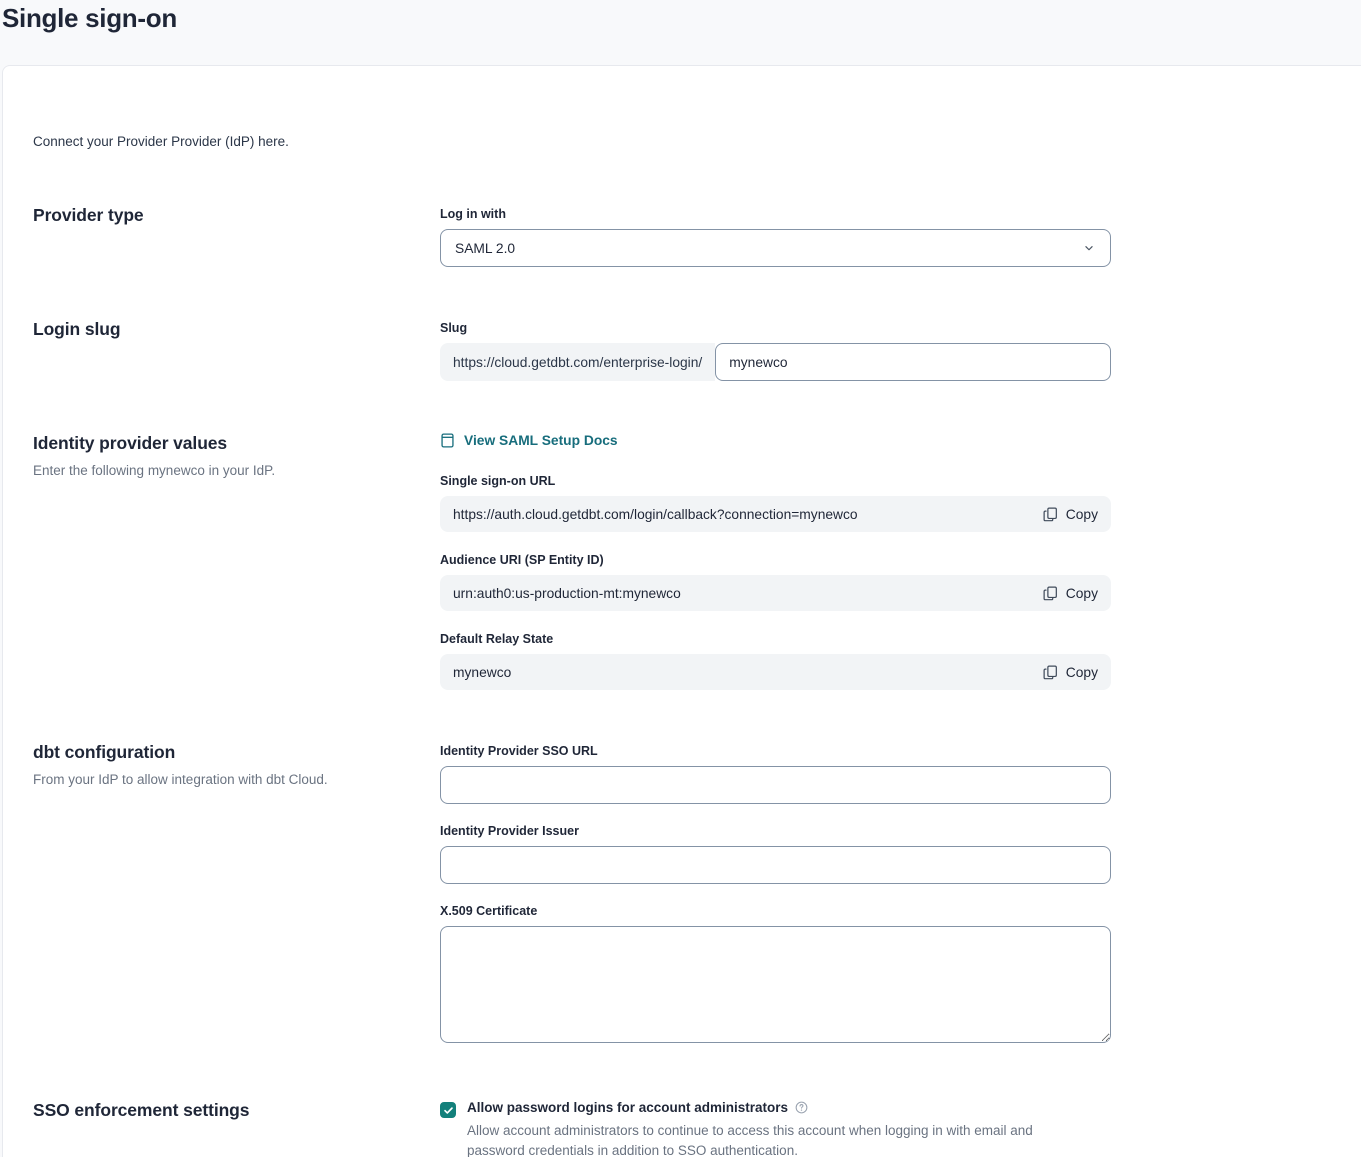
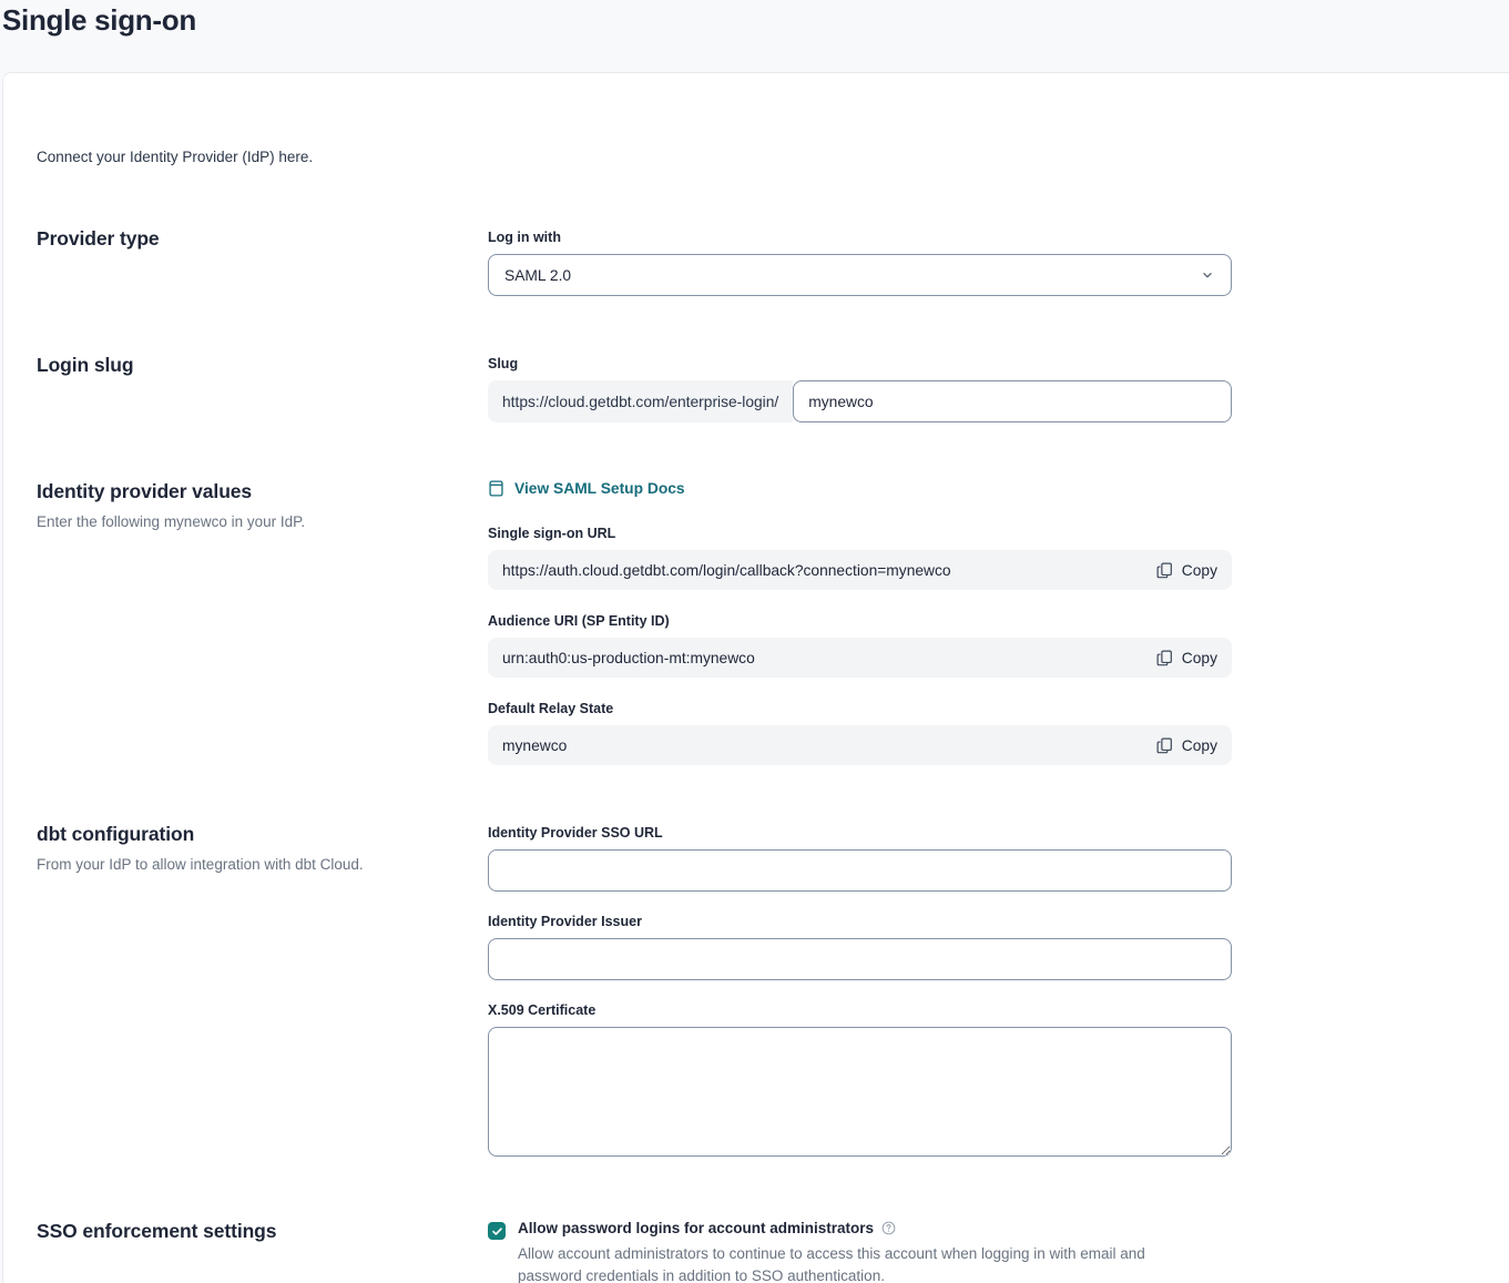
  Single sign-on
- Connect your Provider Provider (IdP) here.
+ Connect your Identity Provider (IdP) here.
  Provider type
  Log in with
  SAML 2.0
  Login slug
  Slug
  https://cloud.getdbt.com/enterprise-login/
  mynewco
  Identity provider values
  Enter the following mynewco in your IdP.
  View SAML Setup Docs
  Single sign-on URL
  https://auth.cloud.getdbt.com/login/callback?connection=mynewco
  Copy
  Audience URI (SP Entity ID)
  urn:auth0:us-production-mt:mynewco
  Copy
  Default Relay State
  mynewco
  Copy
  dbt configuration
  From your IdP to allow integration with dbt Cloud.
  Identity Provider SSO URL
  Identity Provider Issuer
  X.509 Certificate
  SSO enforcement settings
  Allow password logins for account administrators
  Allow account administrators to continue to access this account when logging in with email and password credentials in addition to SSO authentication.
